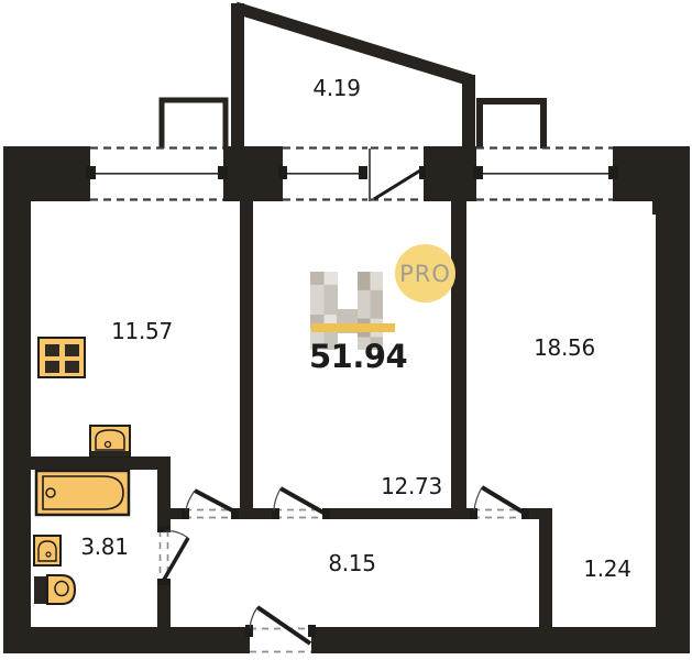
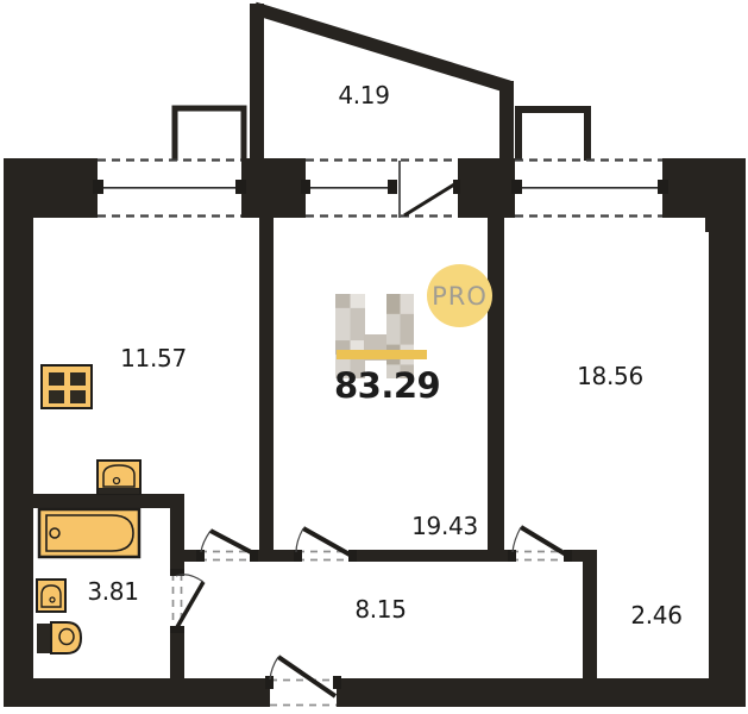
  4.19
  11.57
- 12.73
+ 19.43
  18.56
  8.15
  3.81
- 1.24
+ 2.46
  PRO
- 51.94
+ 83.29
